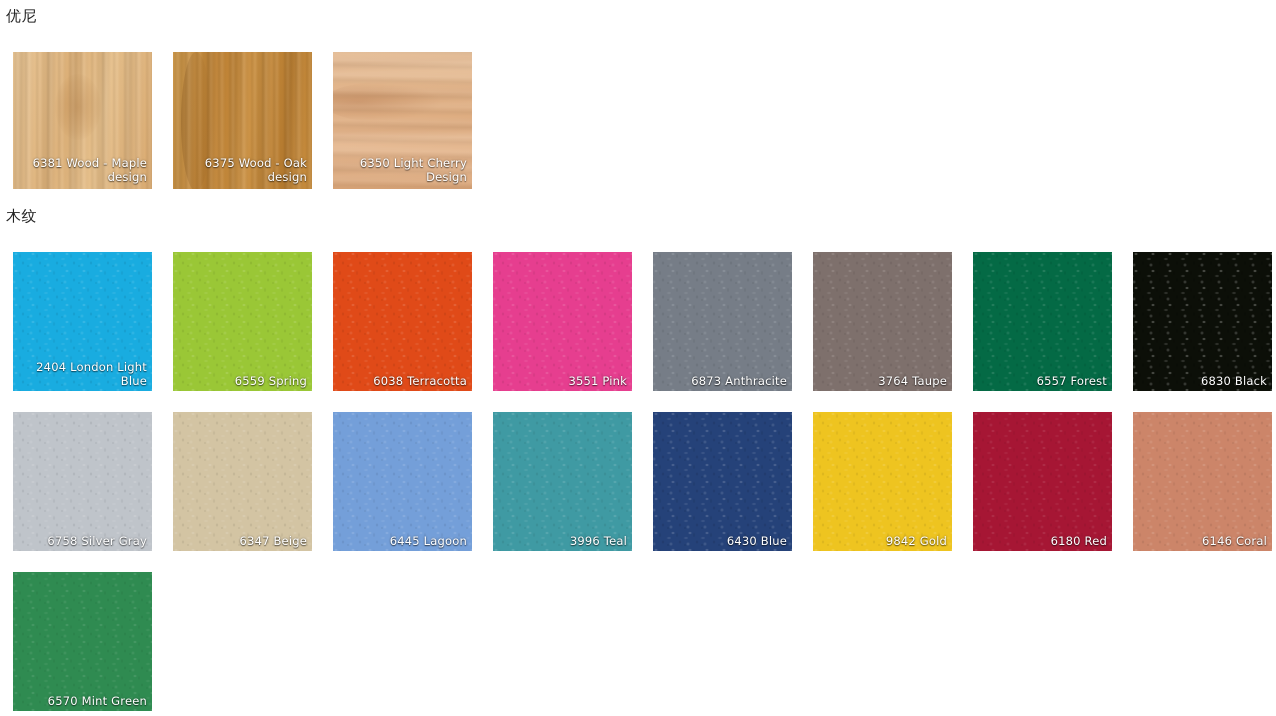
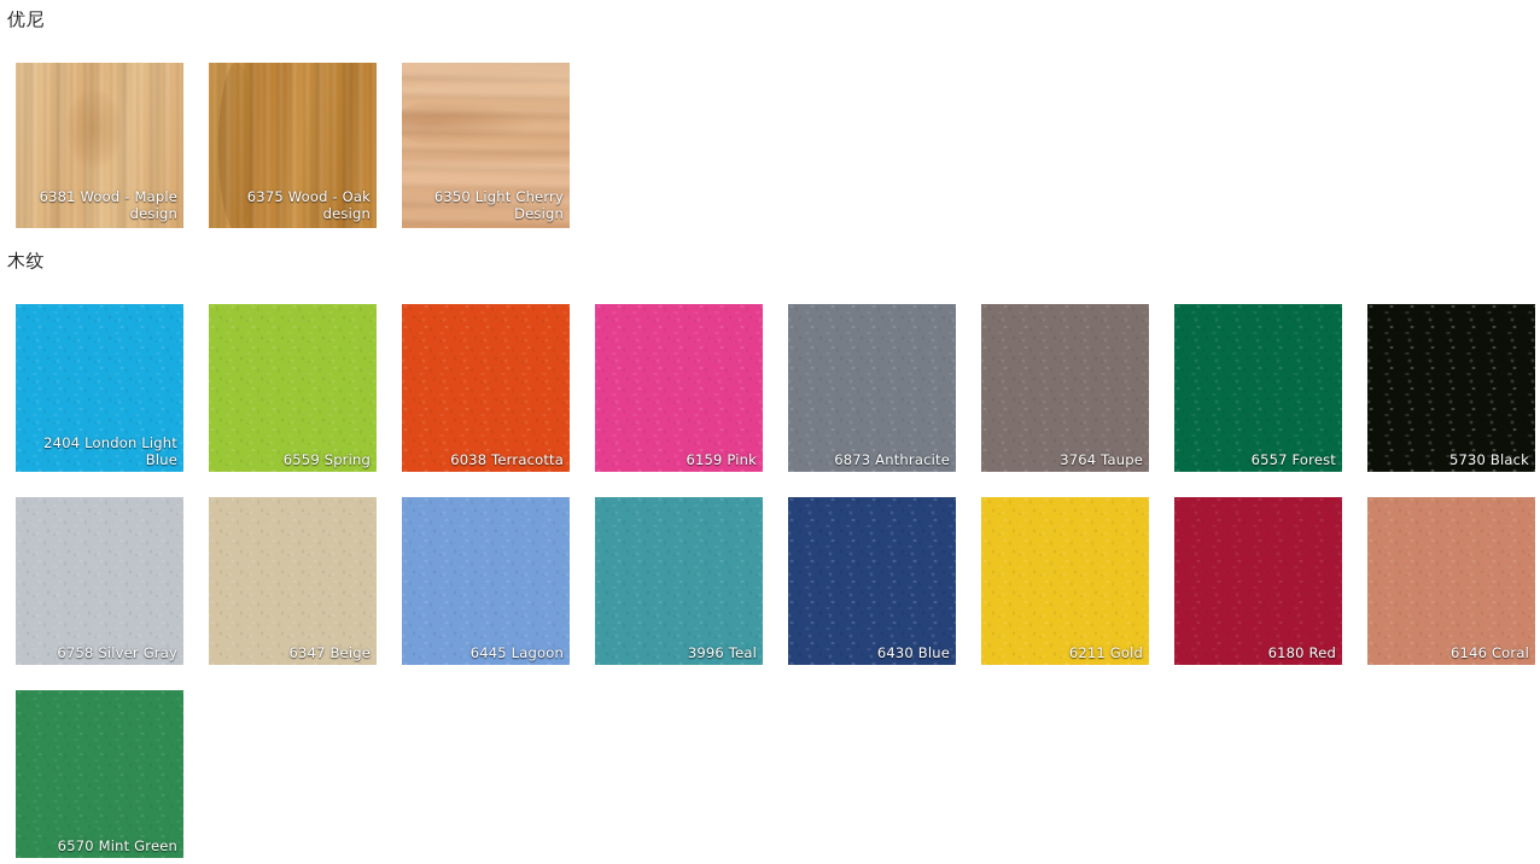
  优尼
  6381 Wood - Maple design
  6375 Wood - Oak design
  6350 Light Cherry Design
  木纹
  2404 London Light Blue
  6559 Spring
  6038 Terracotta
- 3551 Pink
+ 6159 Pink
  6873 Anthracite
  3764 Taupe
  6557 Forest
- 6830 Black
+ 5730 Black
  6758 Silver Gray
  6347 Beige
  6445 Lagoon
  3996 Teal
  6430 Blue
- 9842 Gold
+ 6211 Gold
  6180 Red
  6146 Coral
  6570 Mint Green
